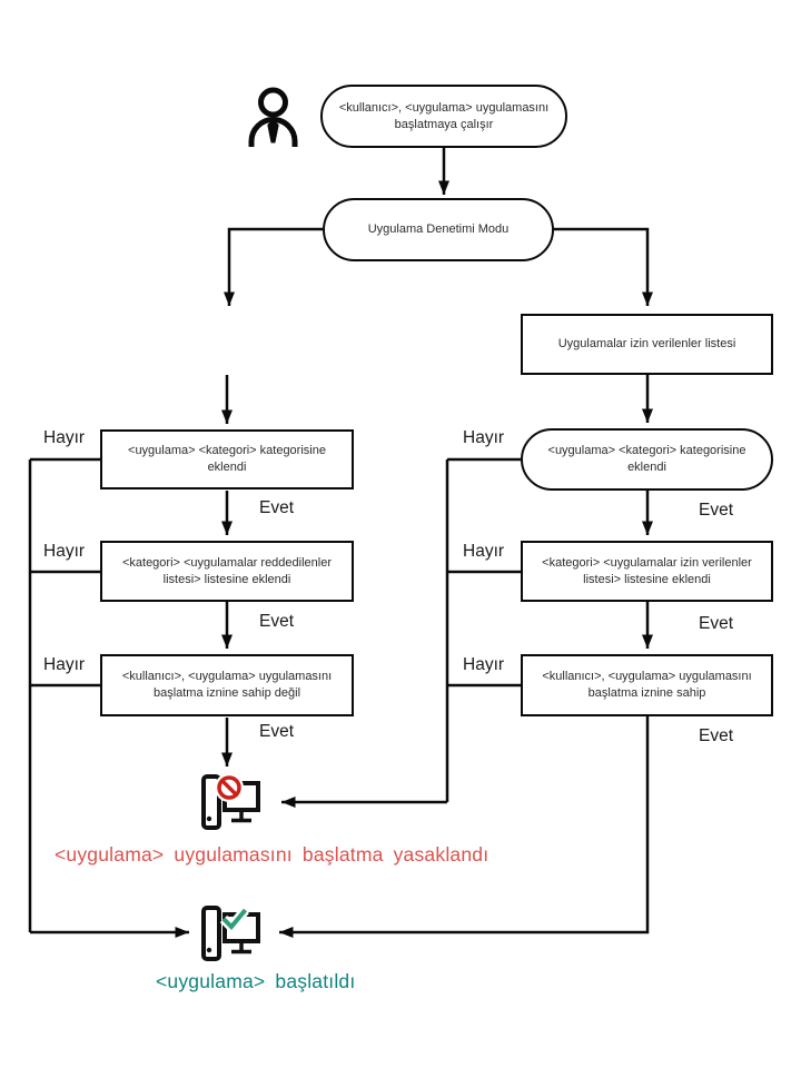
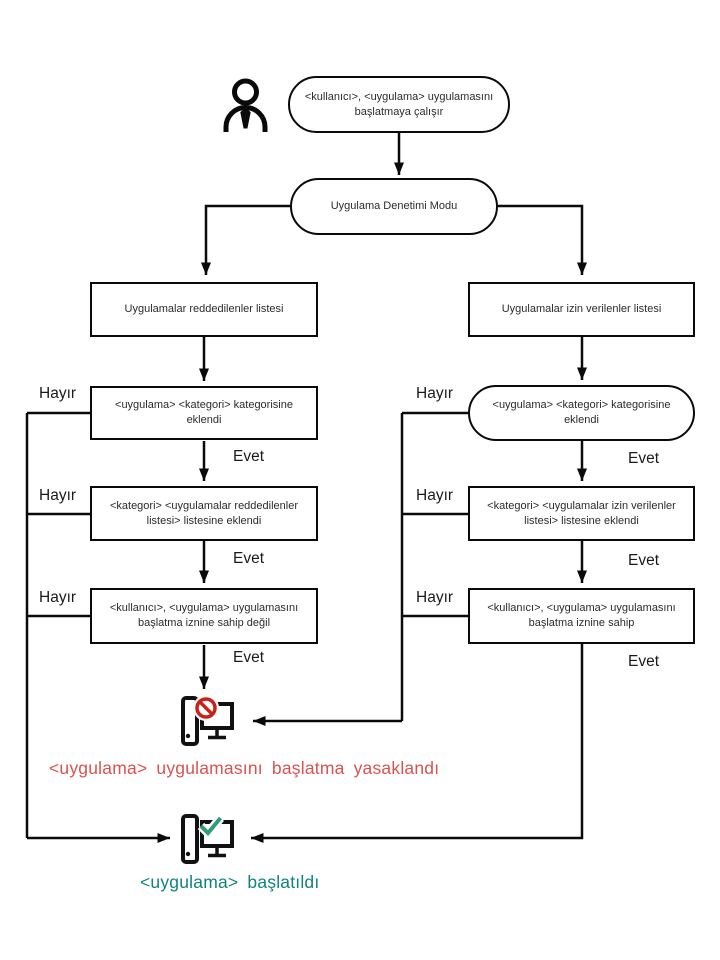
  <kullanıcı>, <uygulama> uygulamasını başlatmaya çalışır
  Uygulama Denetimi Modu
+ Uygulamalar reddedilenler listesi
  Uygulamalar izin verilenler listesi
  <uygulama> <kategori> kategorisine eklendi
  <uygulama> <kategori> kategorisine eklendi
  <kategori> <uygulamalar reddedilenler listesi> listesine eklendi
  <kategori> <uygulamalar izin verilenler listesi> listesine eklendi
  <kullanıcı>, <uygulama> uygulamasını başlatma iznine sahip değil
  <kullanıcı>, <uygulama> uygulamasını başlatma iznine sahip
  Hayır
  Hayır
  Hayır
  Hayır
  Hayır
  Hayır
  Evet
  Evet
  Evet
  Evet
  Evet
  Evet
  <uygulama> uygulamasını başlatma yasaklandı
  <uygulama> başlatıldı
